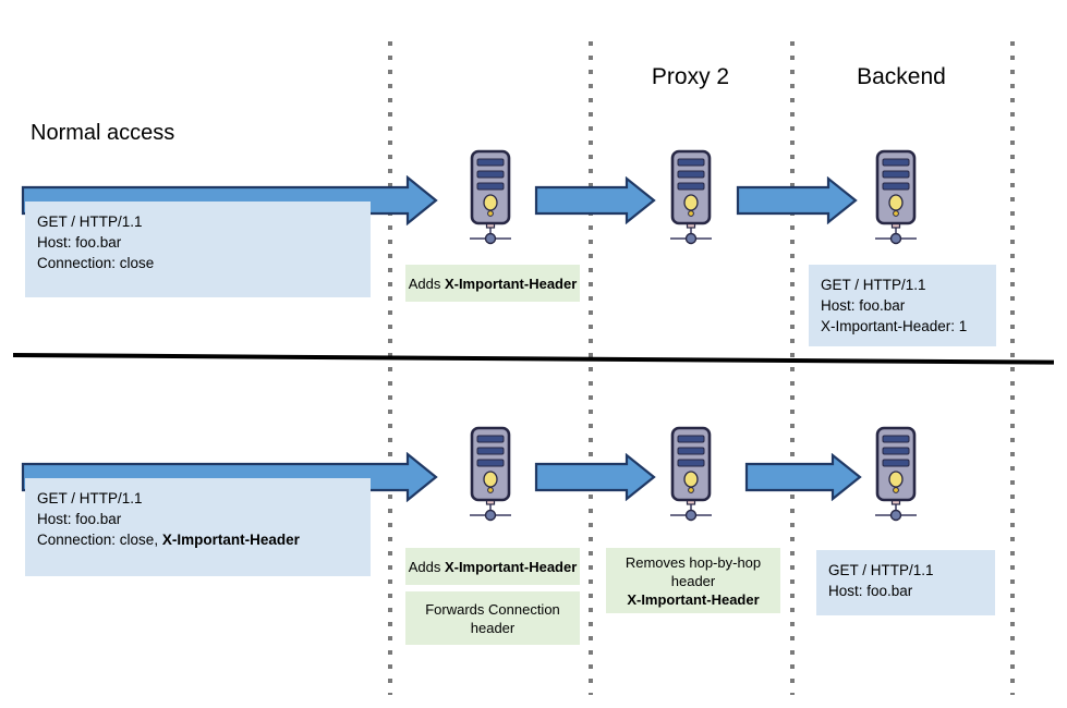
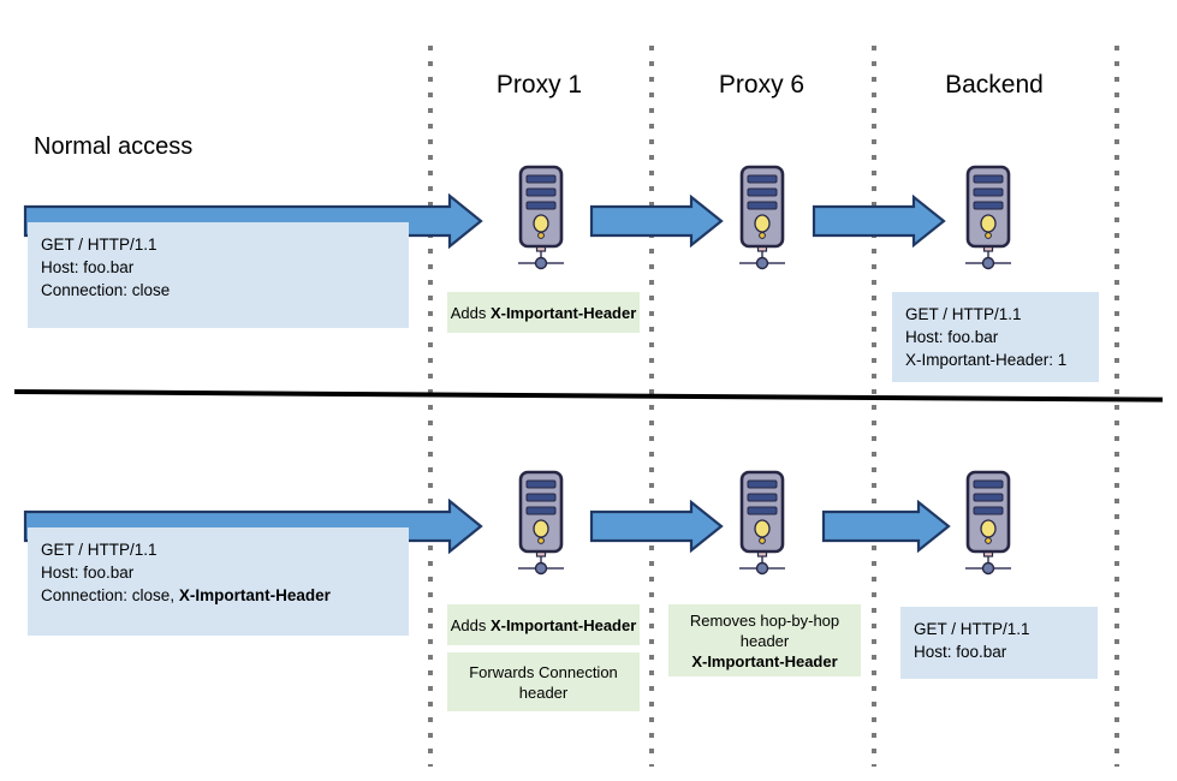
+ Proxy 1
- Proxy 2
+ Proxy 6
  Backend
  Normal access
  GET / HTTP/1.1
  Host: foo.bar
  Connection: close
  Adds X-Important-Header
  GET / HTTP/1.1
  Host: foo.bar
  X-Important-Header: 1
  GET / HTTP/1.1
  Host: foo.bar
  Connection: close, X-Important-Header
  Adds X-Important-Header
  Forwards Connection
  header
  Removes hop-by-hop
  header
  X-Important-Header
  GET / HTTP/1.1
  Host: foo.bar
